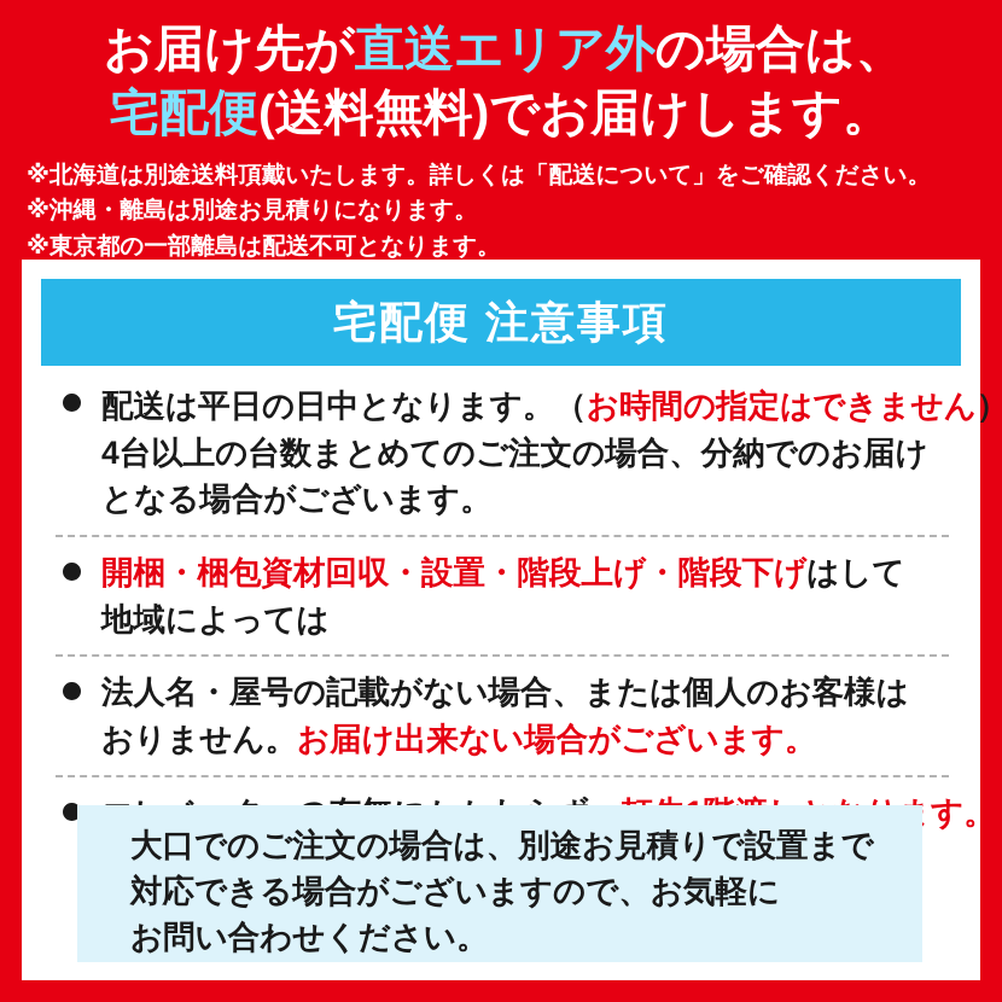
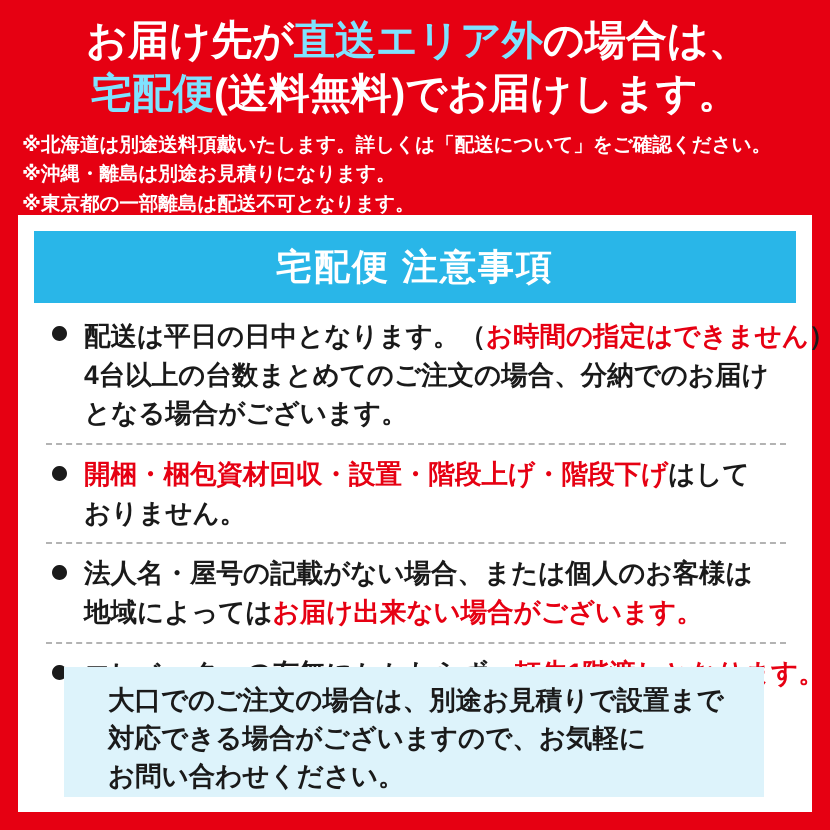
  お届け先が直送エリア外の場合は、
  宅配便(送料無料)でお届けします。
  ※北海道は別途送料頂戴いたします。詳しくは「配送について」をご確認ください。
  ※沖縄・離島は別途お見積りになります。
  ※東京都の一部離島は配送不可となります。
  宅配便 注意事項
  配送は平日の日中となります。（お時間の指定はできません）
  4台以上の台数まとめてのご注文の場合、分納でのお届け
  となる場合がございます。
  開梱・梱包資材回収・設置・階段上げ・階段下げはして
- 地域によっては
+ おりません。
  法人名・屋号の記載がない場合、または個人のお客様は
- おりません。お届け出来ない場合がございます。
+ 地域によってはお届け出来ない場合がございます。
  大口でのご注文の場合は、別途お見積りで設置まで
  対応できる場合がございますので、お気軽に
  お問い合わせください。
